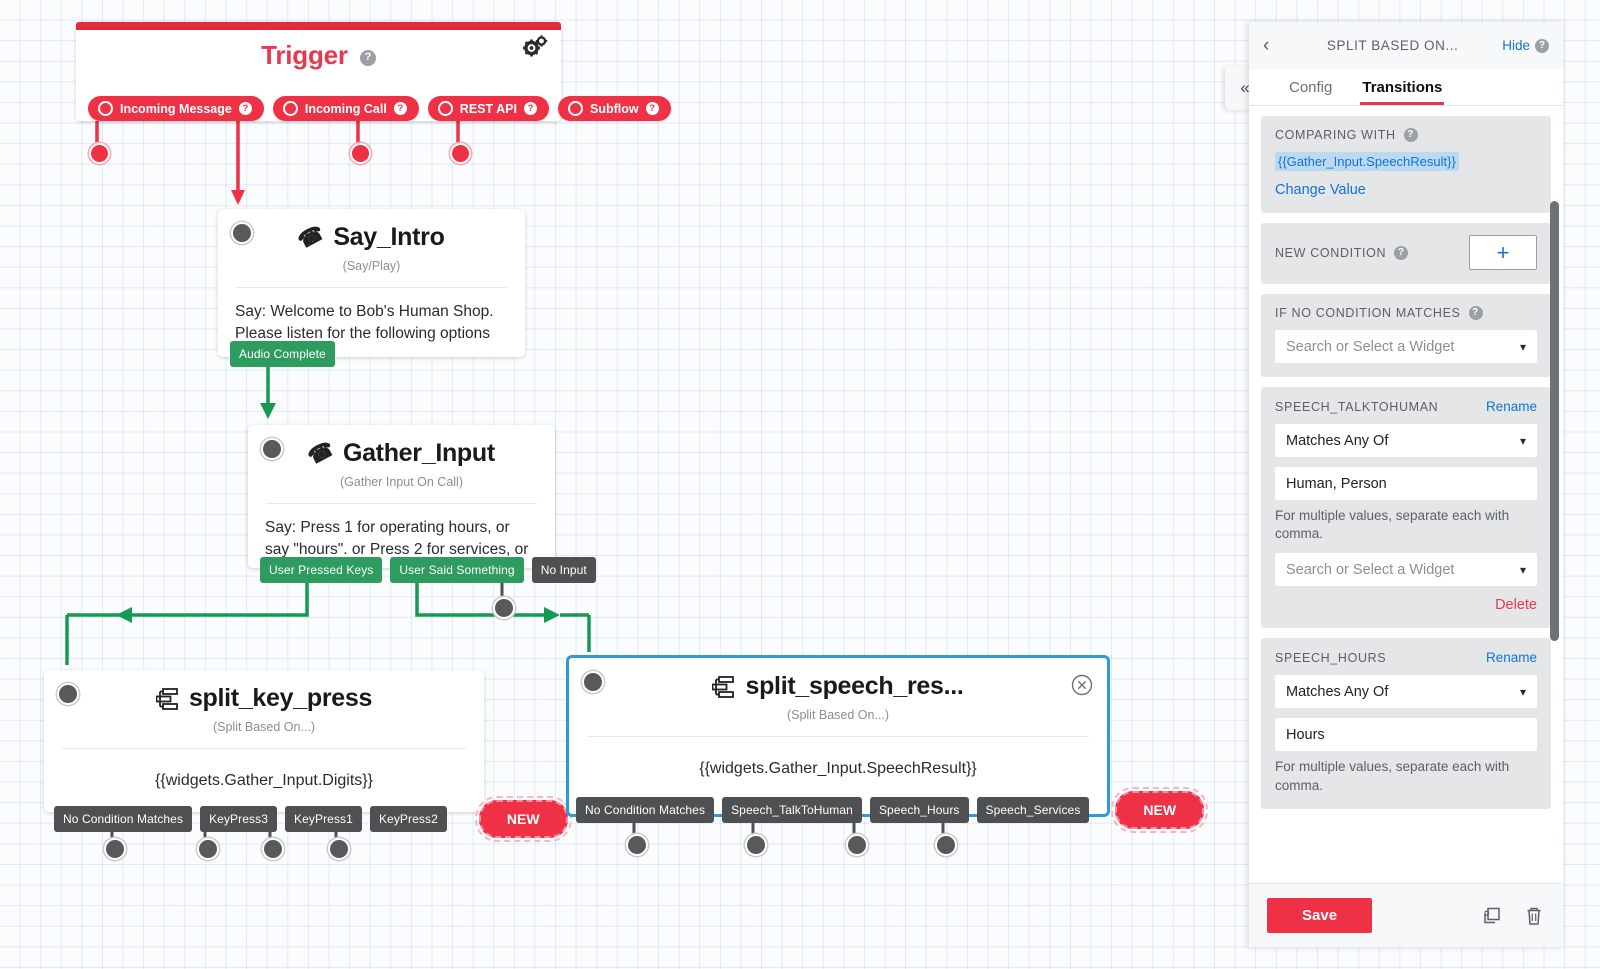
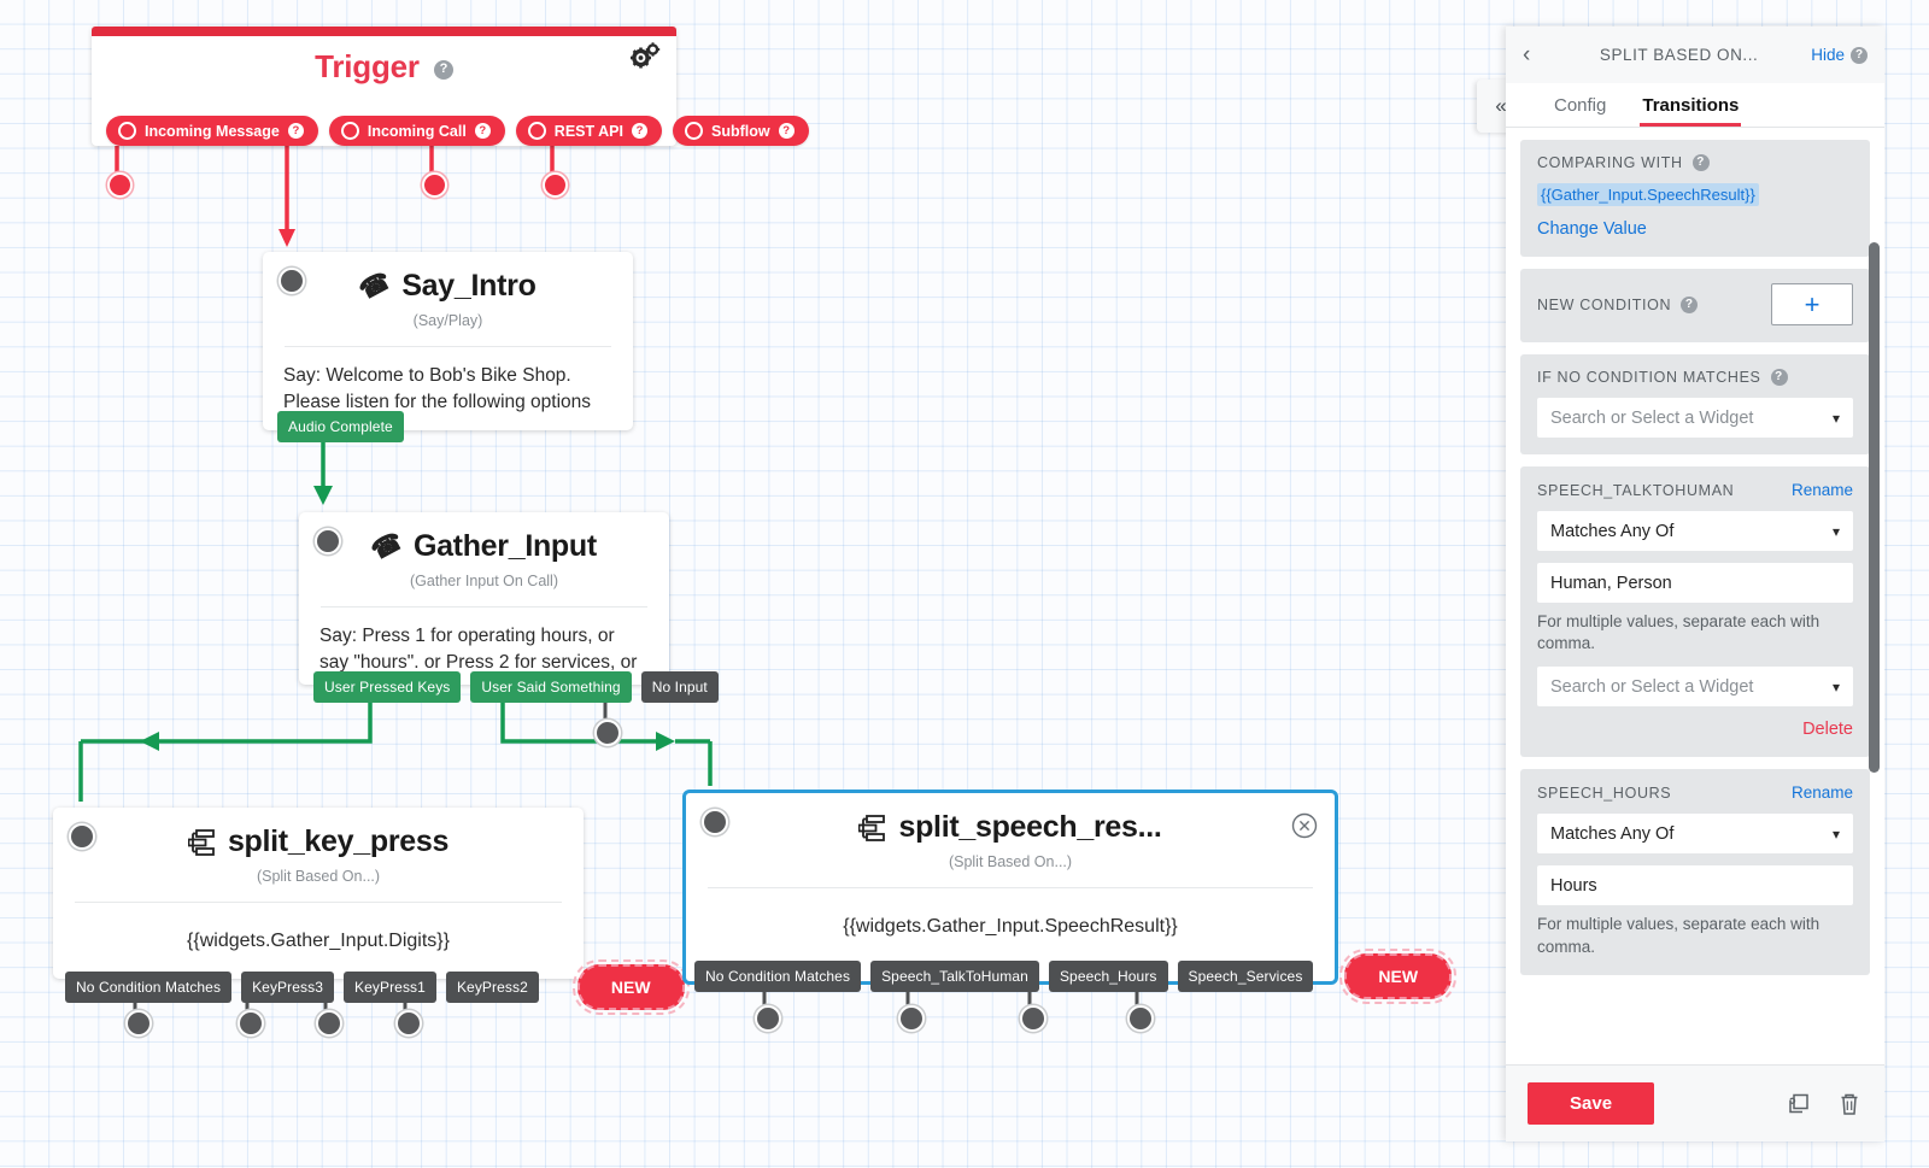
  Trigger ?
  Incoming Message
  ?
  Incoming Call
  ?
  REST API
  ?
  Subflow
  ?
  Say_Intro
  (Say/Play)
- Say: Welcome to Bob's Human Shop. Please listen for the following options
+ Say: Welcome to Bob's Bike Shop. Please listen for the following options
  Audio Complete
  Gather_Input
  (Gather Input On Call)
  Say: Press 1 for operating hours, or say "hours". or Press 2 for services, or
  User Pressed Keys
  User Said Something
  No Input
  split_key_press
  (Split Based On...)
  {{widgets.Gather_Input.Digits}}
  No Condition Matches
  KeyPress3
  KeyPress1
  KeyPress2
  NEW
  split_speech_res...
  (Split Based On...)
  {{widgets.Gather_Input.SpeechResult}}
  No Condition Matches
  Speech_TalkToHuman
  Speech_Hours
  Speech_Services
  NEW
  «
  ‹
  SPLIT BASED ON...
  Hide
  ?
  Config
  Transitions
  COMPARING WITH
  ?
  {{Gather_Input.SpeechResult}}
  Change Value
  NEW CONDITION
  ?
  +
  IF NO CONDITION MATCHES
  ?
  Search or Select a Widget
  ▾
  SPEECH_TALKTOHUMAN
  Rename
  Matches Any Of
  ▾
  Human, Person
  For multiple values, separate each with comma.
  Search or Select a Widget
  ▾
  Delete
  SPEECH_HOURS
  Rename
  Matches Any Of
  ▾
  Hours
  For multiple values, separate each with comma.
  Save
